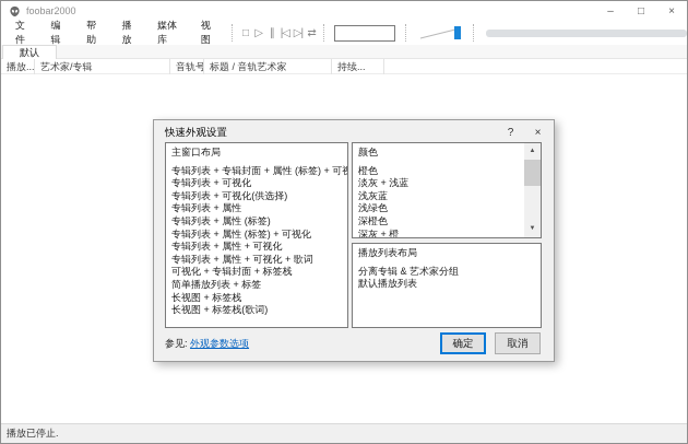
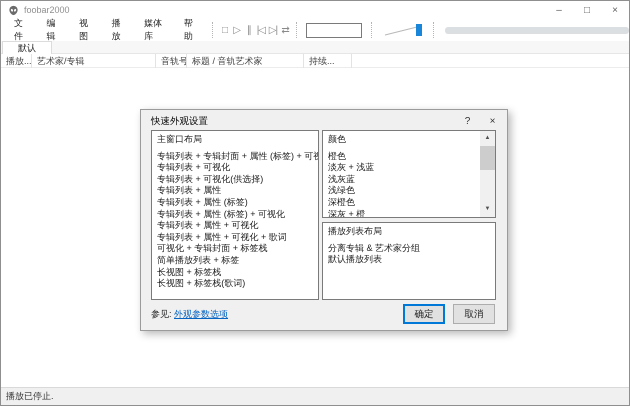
  foobar2000
  –
  □
  ×
  文件
  编辑
- 帮助
+ 视图
  播放
  媒体库
- 视图
+ 帮助
  □
  ▷
  ∥
  |◁
  ▷|
  ⇄
  默认
  播放...
  艺术家/专辑
  音轨号
  标题 / 音轨艺术家
  持续...
  播放已停止.
  快速外观设置
  ?
  ×
  主窗口布局
  专辑列表 + 专辑封面 + 属性 (标签) + 可视
  专辑列表 + 可视化
  专辑列表 + 可视化(供选择)
  专辑列表 + 属性
  专辑列表 + 属性 (标签)
  专辑列表 + 属性 (标签) + 可视化
  专辑列表 + 属性 + 可视化
  专辑列表 + 属性 + 可视化 + 歌词
  可视化 + 专辑封面 + 标签栈
  简单播放列表 + 标签
  长视图 + 标签栈
  长视图 + 标签栈(歌词)
  颜色
  橙色
  淡灰 + 浅蓝
  浅灰蓝
  浅绿色
  深橙色
  深灰 + 橙
  播放列表布局
  分离专辑 & 艺术家分组
  默认播放列表
  参见: 外观参数选项
  确定
  取消
